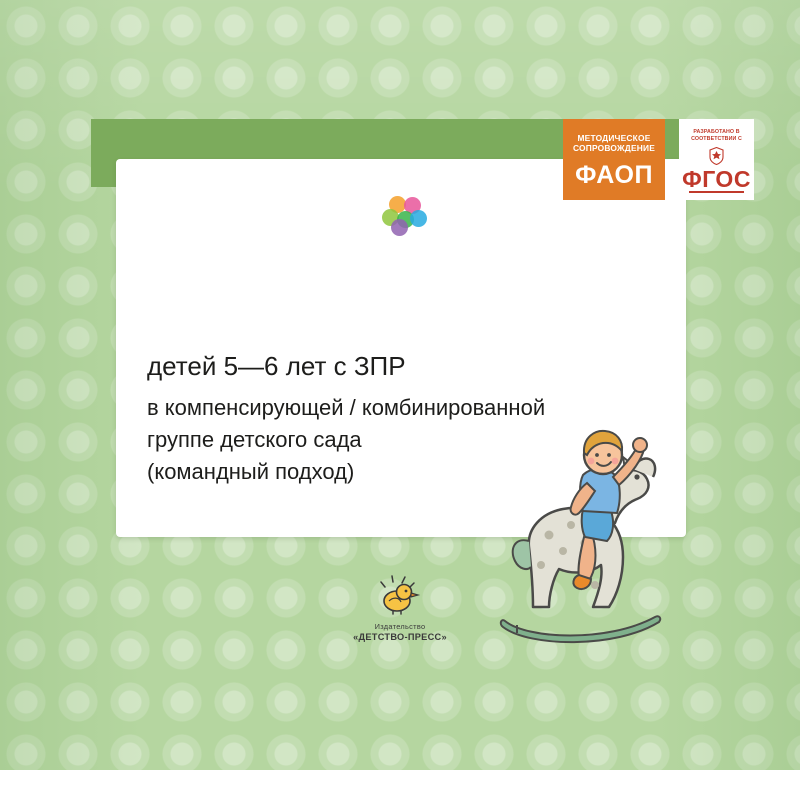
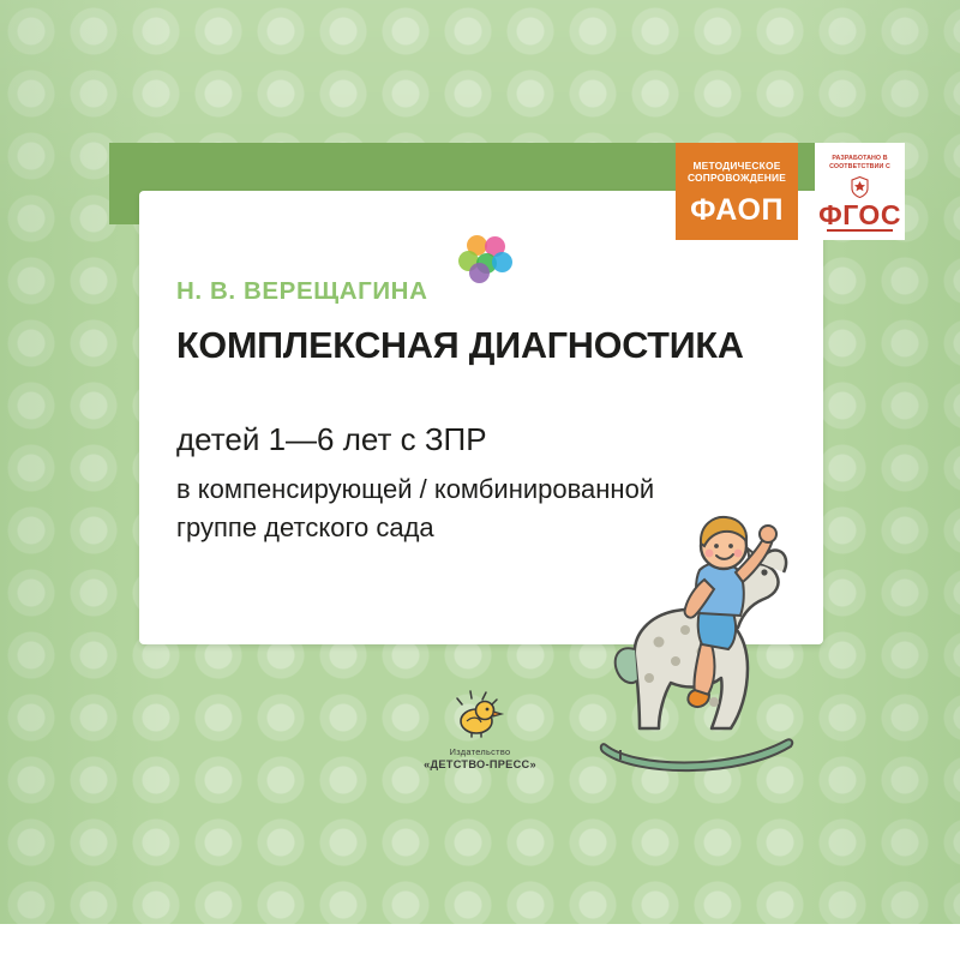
+ Н. В. ВЕРЕЩАГИНА
+ КОМПЛЕКСНАЯ ДИАГНОСТИКА
- детей 5—6 лет с ЗПР
+ детей 1—6 лет с ЗПР
  в компенсирующей / комбинированной
  группе детского сада
- (командный подход)
  МЕТОДИЧЕСКОЕ СОПРОВОЖДЕНИЕ
  ФАОП
  ФГОС
  Издательство
  «ДЕТСТВО-ПРЕСС»
